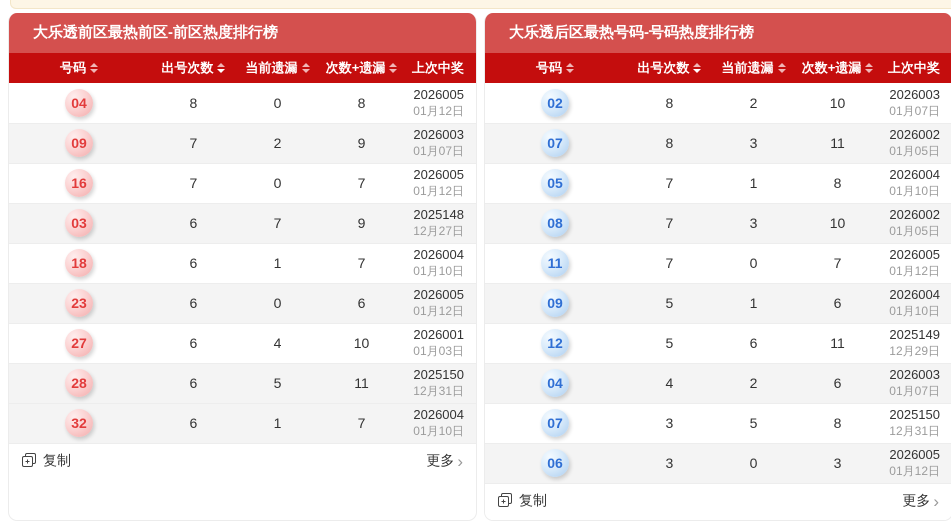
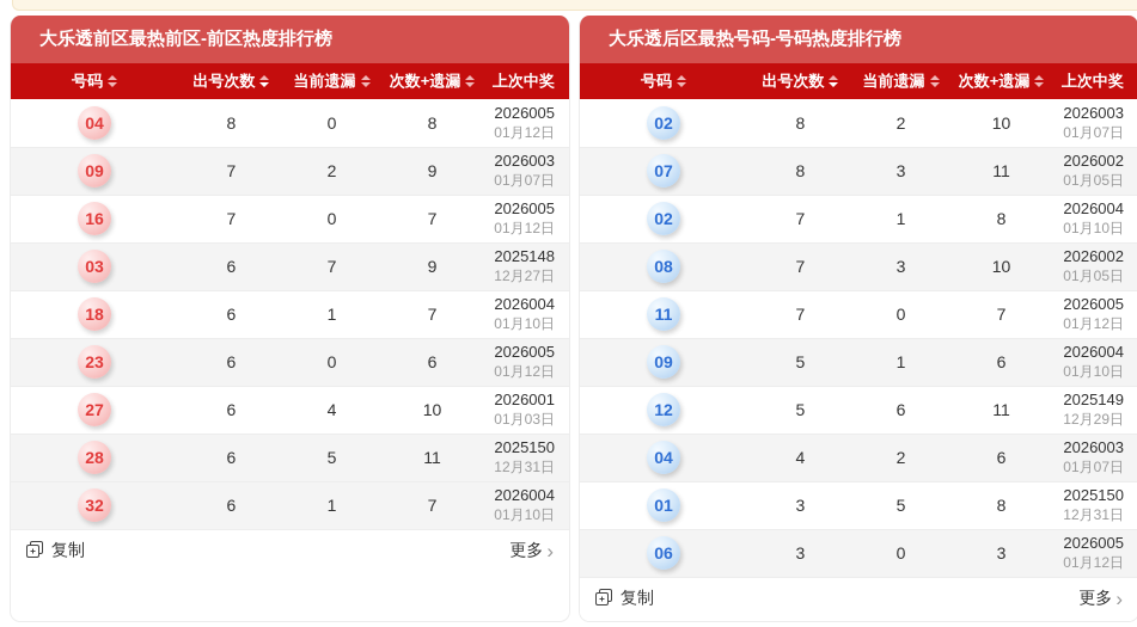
  大乐透前区最热前区-前区热度排行榜
  号码	出号次数	当前遗漏	次数+遗漏	上次中奖
  04	8	0	8	202600501月12日
  09	7	2	9	202600301月07日
  16	7	0	7	202600501月12日
  03	6	7	9	202514812月27日
  18	6	1	7	202600401月10日
  23	6	0	6	202600501月12日
  27	6	4	10	202600101月03日
  28	6	5	11	202515012月31日
  32	6	1	7	202600401月10日
  复制
  更多
  ›
  大乐透后区最热号码-号码热度排行榜
  号码	出号次数	当前遗漏	次数+遗漏	上次中奖
  02	8	2	10	202600301月07日
  07	8	3	11	202600201月05日
- 05	7	1	8	202600401月10日
+ 02	7	1	8	202600401月10日
  08	7	3	10	202600201月05日
  11	7	0	7	202600501月12日
  09	5	1	6	202600401月10日
  12	5	6	11	202514912月29日
  04	4	2	6	202600301月07日
- 07	3	5	8	202515012月31日
+ 01	3	5	8	202515012月31日
  06	3	0	3	202600501月12日
  复制
  更多
  ›
